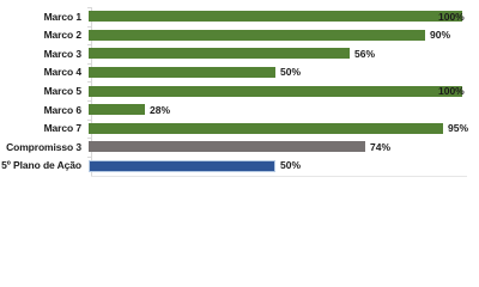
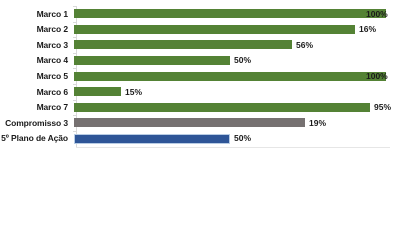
  Marco 1
  100%
  Marco 2
- 90%
+ 16%
  Marco 3
  56%
  Marco 4
  50%
  Marco 5
  100%
  Marco 6
- 28%
+ 15%
  Marco 7
  95%
  Compromisso 3
- 74%
+ 19%
  5º Plano de Ação
  50%
